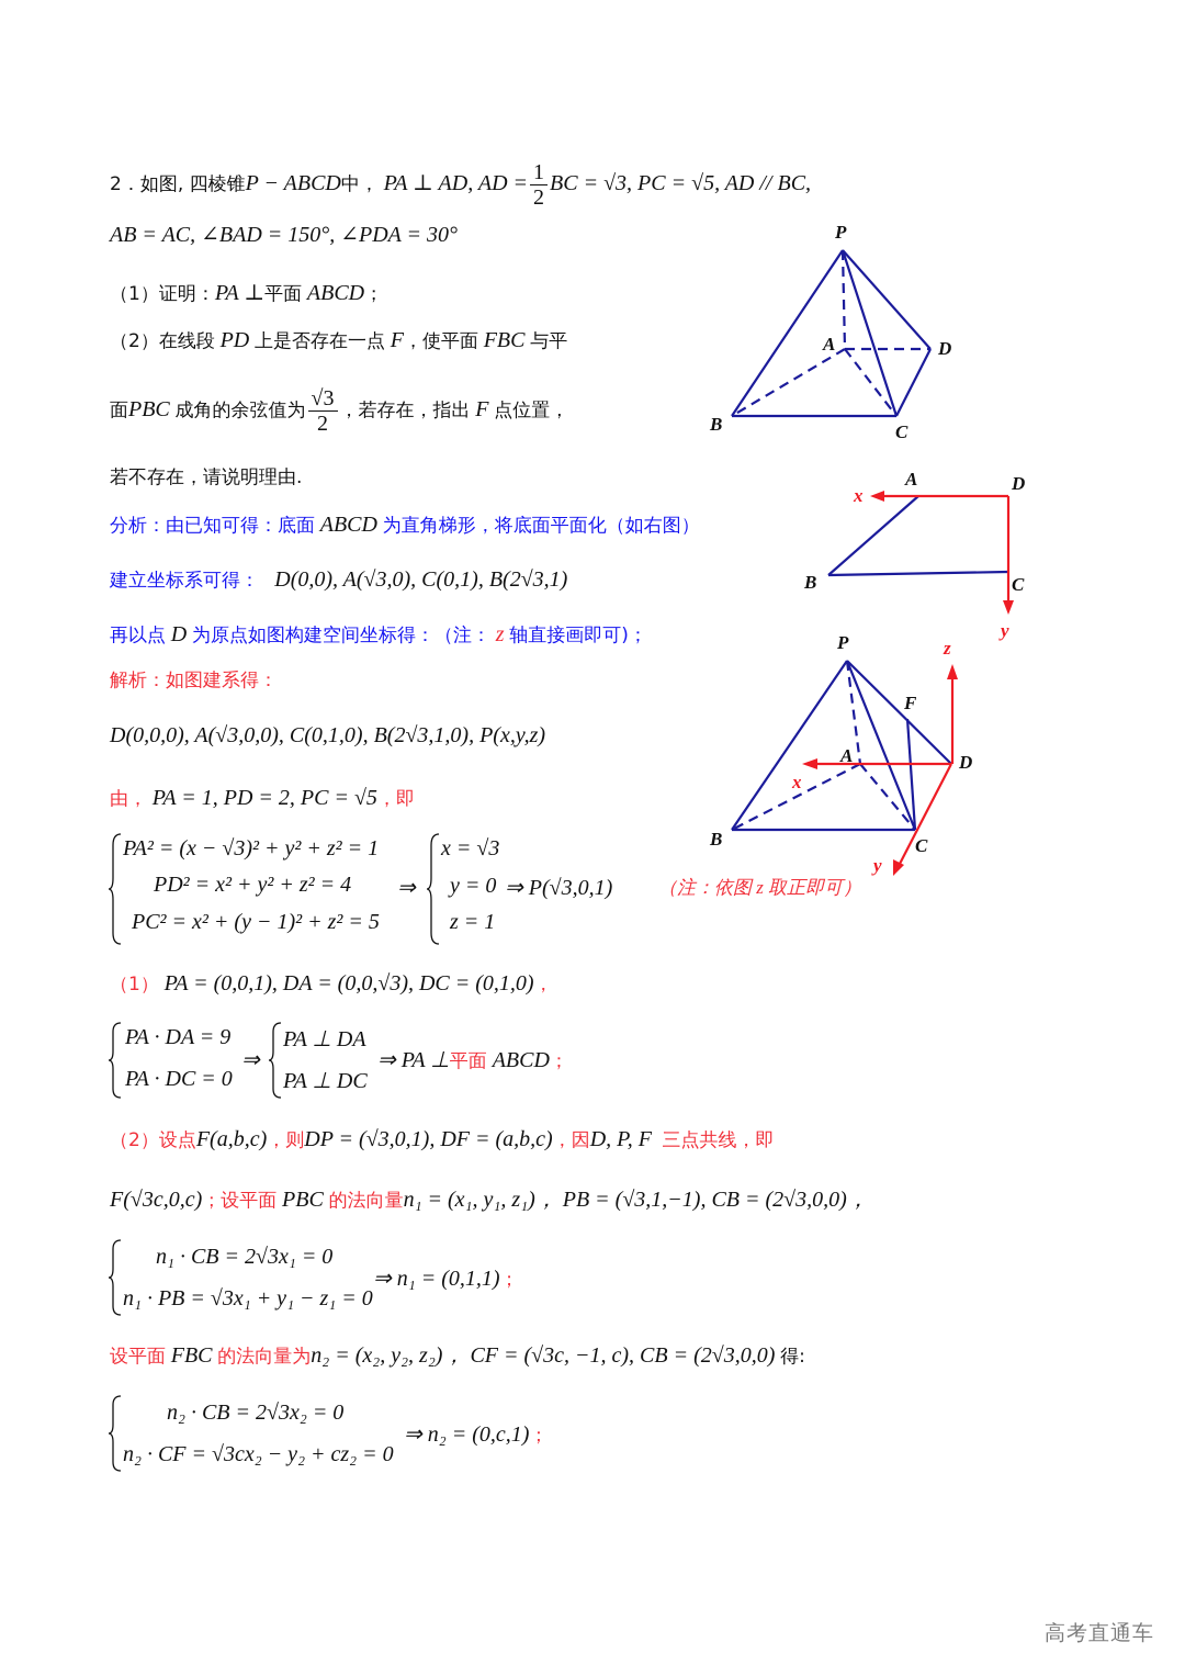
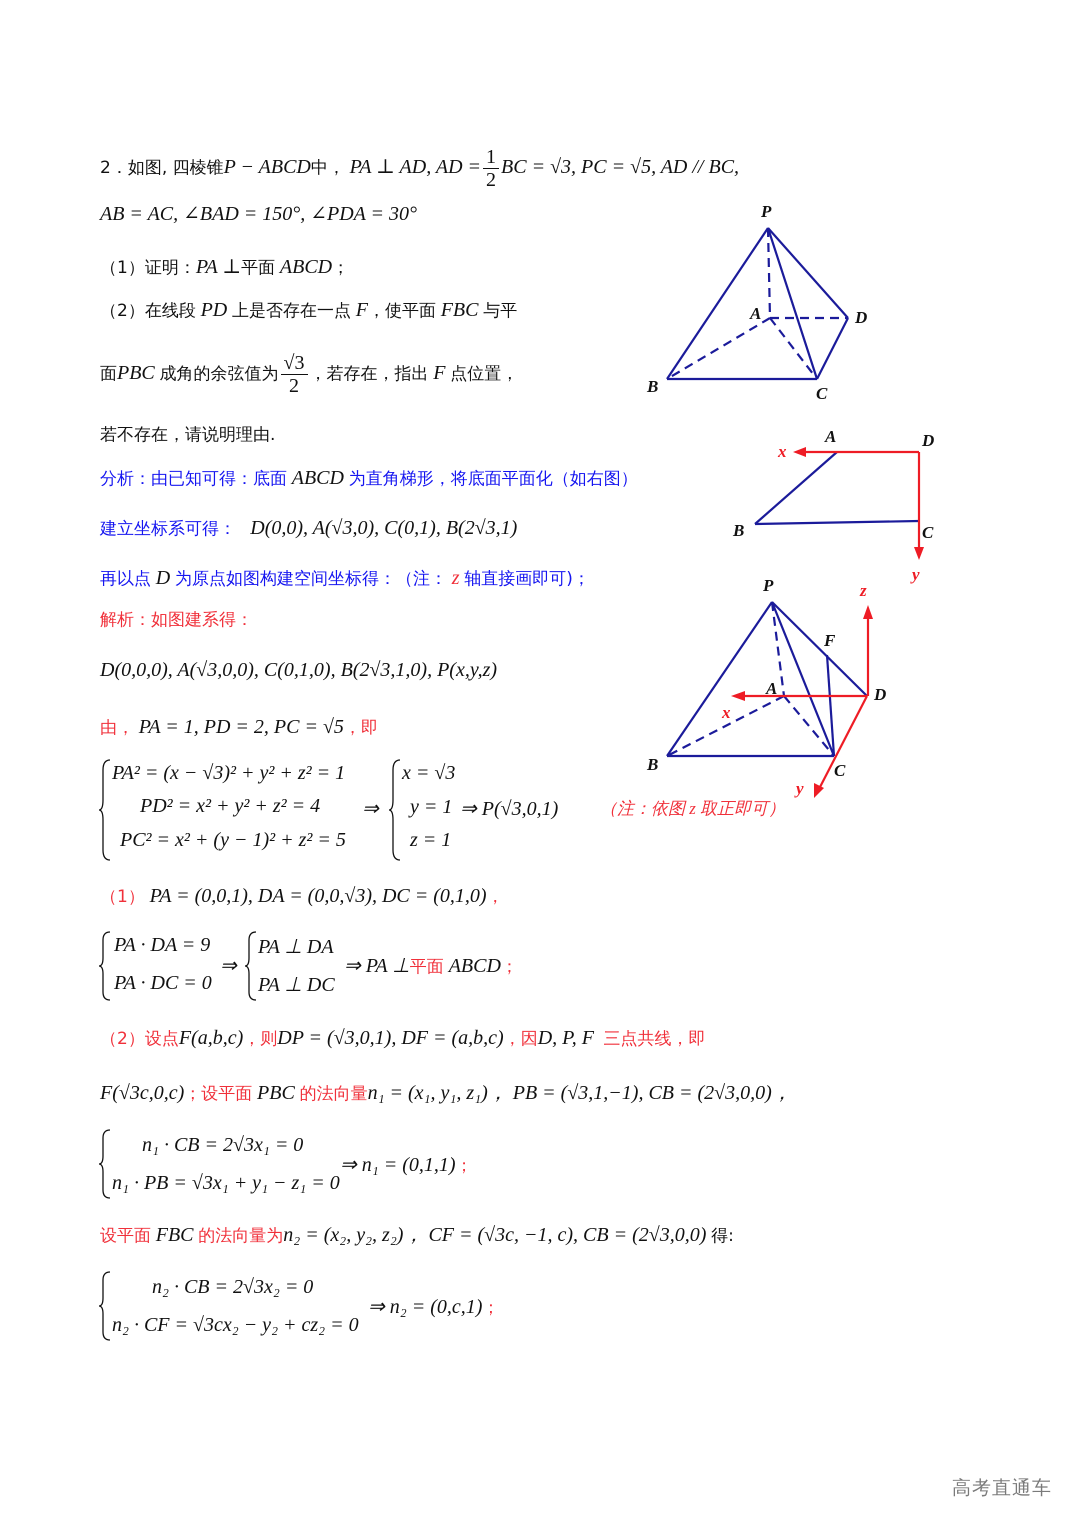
  2．如图, 四棱锥P − ABCD中， PA ⊥ AD, AD =
  1
  2
  BC = √3, PC = √5, AD // BC,
  AB = AC, ∠BAD = 150°, ∠PDA = 30°
  （1）证明：PA ⊥平面 ABCD；
  （2）在线段 PD 上是否存在一点 F，使平面 FBC 与平
  面PBC 成角的余弦值为
  √3
  2
  ，若存在，指出 F 点位置，
  若不存在，请说明理由.
  分析：由已知可得：底面 ABCD 为直角梯形，将底面平面化（如右图）
  建立坐标系可得： D(0,0), A(√3,0), C(0,1), B(2√3,1)
  再以点 D 为原点如图构建空间坐标得：（注： z 轴直接画即可)；
  解析：如图建系得：
  D(0,0,0), A(√3,0,0), C(0,1,0), B(2√3,1,0), P(x,y,z)
  由， PA = 1, PD = 2, PC = √5，即
  PA² = (x − √3)² + y² + z² = 1
  PD² = x² + y² + z² = 4
  PC² = x² + (y − 1)² + z² = 5
  ⇒
  x = √3
- y = 0
+ y = 1
  z = 1
  ⇒ P(√3,0,1)
  （注：依图 z 取正即可）
  （1） PA = (0,0,1), DA = (0,0,√3), DC = (0,1,0)，
  PA · DA = 9
  PA · DC = 0
  ⇒
  PA ⊥ DA
  PA ⊥ DC
  ⇒ PA ⊥平面 ABCD；
  （2）设点F(a,b,c)，则DP = (√3,0,1), DF = (a,b,c)，因D, P, F 三点共线，即
  F(√3c,0,c)；设平面 PBC 的法向量n₁ = (x₁, y₁, z₁)， PB = (√3,1,−1), CB = (2√3,0,0)，
  n₁ · CB = 2√3x₁ = 0
  n₁ · PB = √3x₁ + y₁ − z₁ = 0
  ⇒ n₁ = (0,1,1)；
  设平面 FBC 的法向量为n₂ = (x₂, y₂, z₂)， CF = (√3c, −1, c), CB = (2√3,0,0) 得:
  n₂ · CB = 2√3x₂ = 0
  n₂ · CF = √3cx₂ − y₂ + cz₂ = 0
  ⇒ n₂ = (0,c,1)；
  P
  A
  D
  B
  C
  A
  D
  B
  C
  x
  y
  P
  A
  D
  B
  C
  F
  z
  x
  y
  高考直通车
